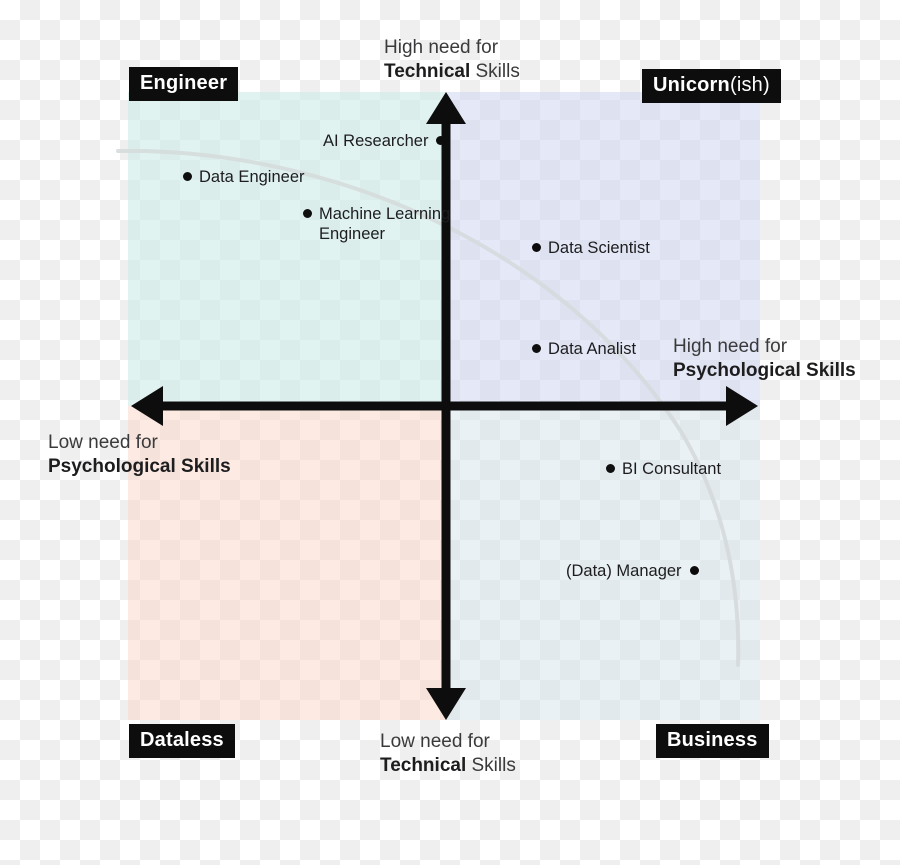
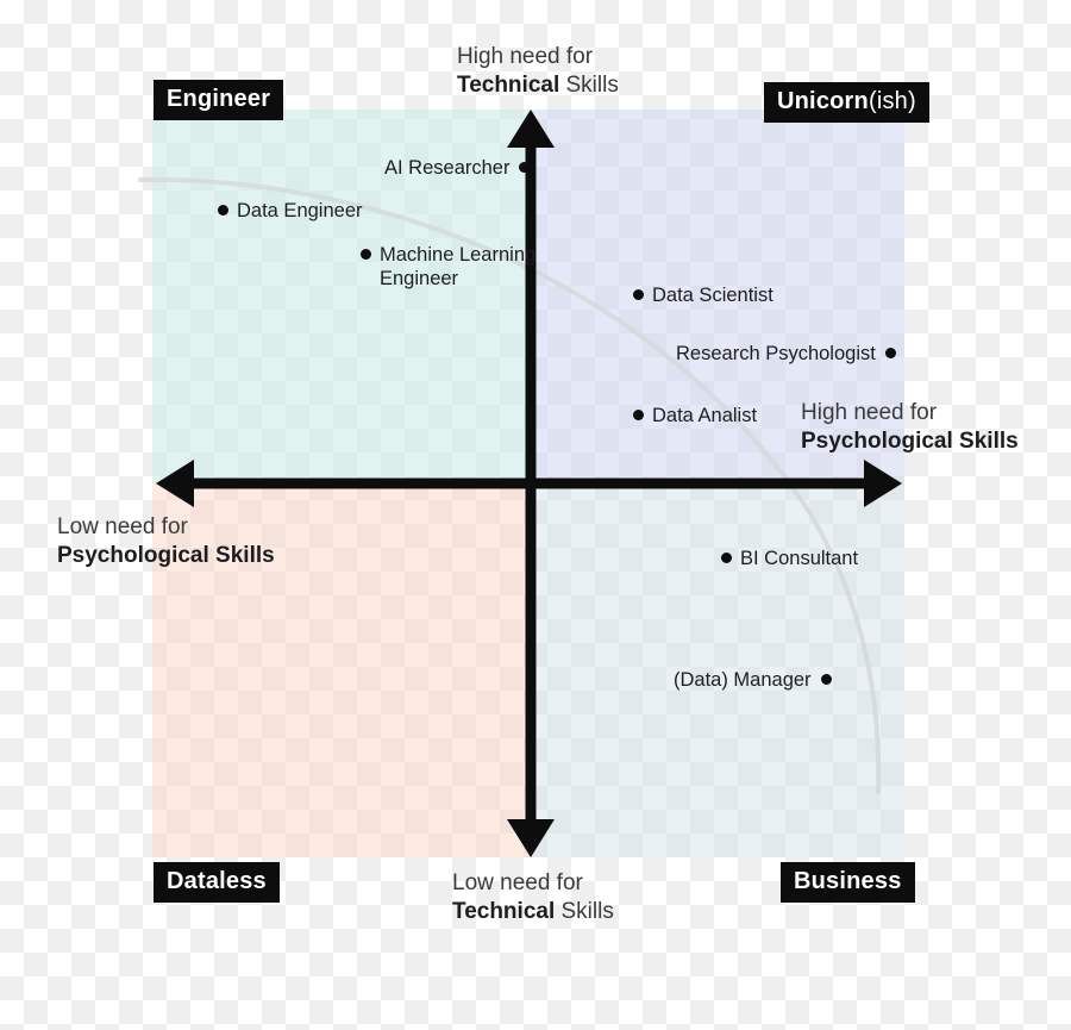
  Engineer
  Unicorn(ish)
  Dataless
  Business
  High need for
  Technical Skills
  Low need for
  Technical Skills
  High need for
  Psychological Skills
  Low need for
  Psychological Skills
  AI Researcher
  Data Engineer
  Machine Learning
  Engineer
  Data Scientist
+ Research Psychologist
  Data Analist
  BI Consultant
  (Data) Manager
